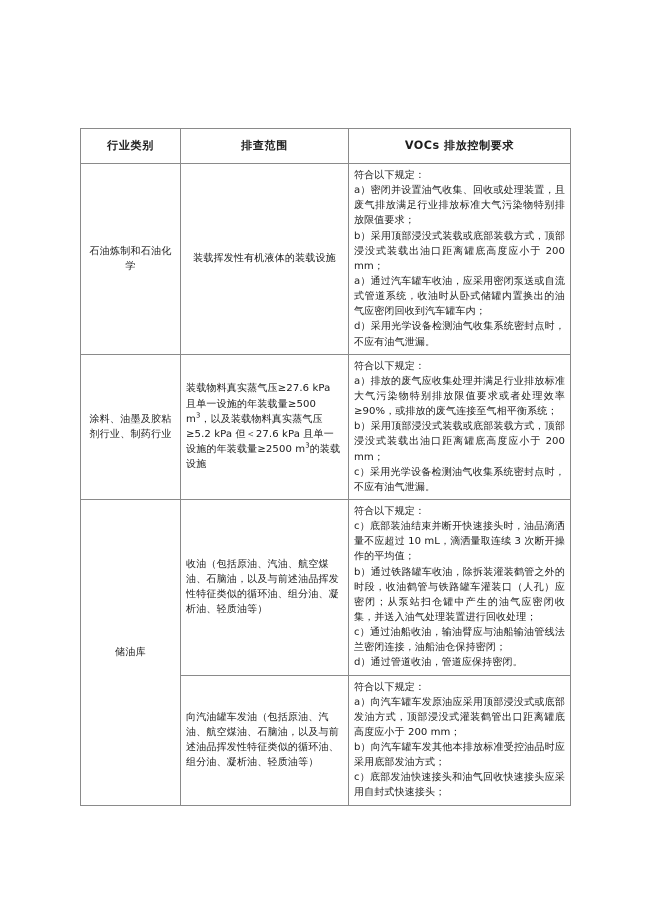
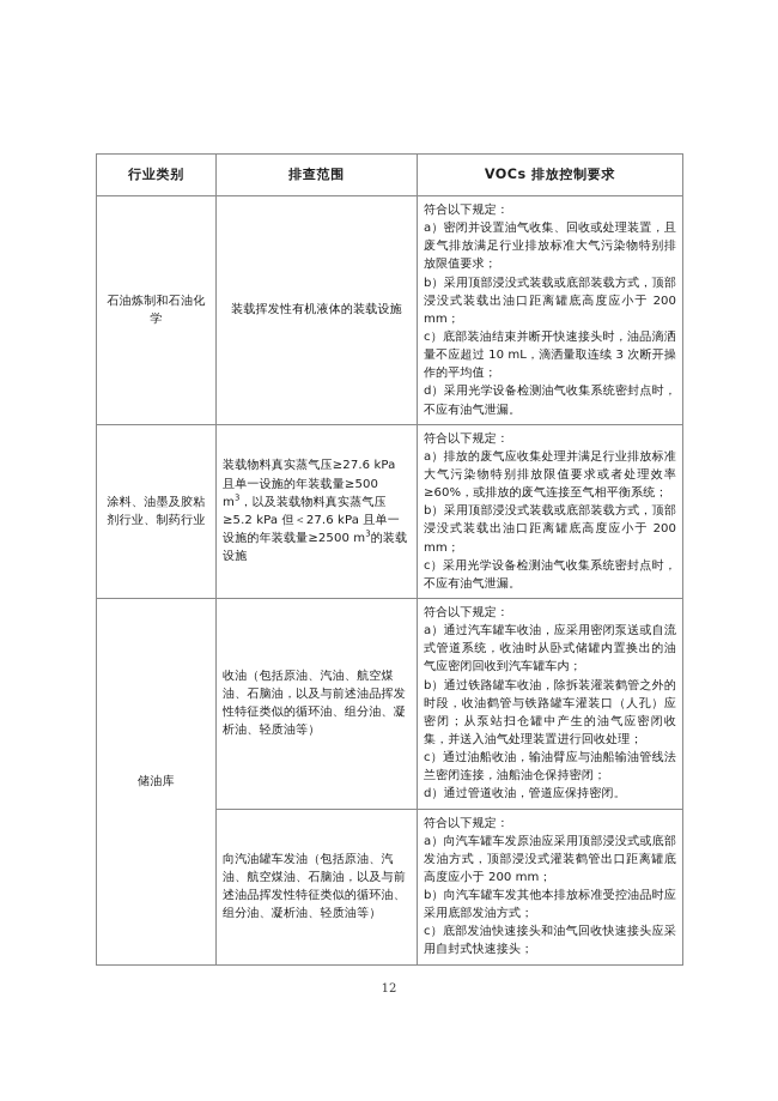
  行业类别	排查范围	VOCs 排放控制要求
- 石油炼制和石油化学	装载挥发性有机液体的装载设施	符合以下规定： a）密闭并设置油气收集、回收或处理装置，且废气排放满足行业排放标准大气污染物特别排放限值要求； b）采用顶部浸没式装载或底部装载方式，顶部浸没式装载出油口距离罐底高度应小于 200 mm； a）通过汽车罐车收油，应采用密闭泵送或自流式管道系统，收油时从卧式储罐内置换出的油气应密闭回收到汽车罐车内； d）采用光学设备检测油气收集系统密封点时，不应有油气泄漏。
+ 石油炼制和石油化学	装载挥发性有机液体的装载设施	符合以下规定： a）密闭并设置油气收集、回收或处理装置，且废气排放满足行业排放标准大气污染物特别排放限值要求； b）采用顶部浸没式装载或底部装载方式，顶部浸没式装载出油口距离罐底高度应小于 200 mm； c）底部装油结束并断开快速接头时，油品滴洒量不应超过 10 mL，滴洒量取连续 3 次断开操作的平均值； d）采用光学设备检测油气收集系统密封点时，不应有油气泄漏。
- 涂料、油墨及胶粘剂行业、制药行业	装载物料真实蒸气压≥27.6 kPa 且单一设施的年装载量≥500 m3，以及装载物料真实蒸气压≥5.2 kPa 但＜27.6 kPa 且单一设施的年装载量≥2500 m3的装载设施	符合以下规定： a）排放的废气应收集处理并满足行业排放标准大气污染物特别排放限值要求或者处理效率≥90%，或排放的废气连接至气相平衡系统； b）采用顶部浸没式装载或底部装载方式，顶部浸没式装载出油口距离罐底高度应小于 200 mm； c）采用光学设备检测油气收集系统密封点时，不应有油气泄漏。
+ 涂料、油墨及胶粘剂行业、制药行业	装载物料真实蒸气压≥27.6 kPa 且单一设施的年装载量≥500 m3，以及装载物料真实蒸气压≥5.2 kPa 但＜27.6 kPa 且单一设施的年装载量≥2500 m3的装载设施	符合以下规定： a）排放的废气应收集处理并满足行业排放标准大气污染物特别排放限值要求或者处理效率≥60%，或排放的废气连接至气相平衡系统； b）采用顶部浸没式装载或底部装载方式，顶部浸没式装载出油口距离罐底高度应小于 200 mm； c）采用光学设备检测油气收集系统密封点时，不应有油气泄漏。
- 储油库	收油（包括原油、汽油、航空煤油、石脑油，以及与前述油品挥发性特征类似的循环油、组分油、凝析油、轻质油等）	符合以下规定： c）底部装油结束并断开快速接头时，油品滴洒量不应超过 10 mL，滴洒量取连续 3 次断开操作的平均值； b）通过铁路罐车收油，除拆装灌装鹤管之外的时段，收油鹤管与铁路罐车灌装口（人孔）应密闭；从泵站扫仓罐中产生的油气应密闭收集，并送入油气处理装置进行回收处理； c）通过油船收油，输油臂应与油船输油管线法兰密闭连接，油船油仓保持密闭； d）通过管道收油，管道应保持密闭。
+ 储油库	收油（包括原油、汽油、航空煤油、石脑油，以及与前述油品挥发性特征类似的循环油、组分油、凝析油、轻质油等）	符合以下规定： a）通过汽车罐车收油，应采用密闭泵送或自流式管道系统，收油时从卧式储罐内置换出的油气应密闭回收到汽车罐车内； b）通过铁路罐车收油，除拆装灌装鹤管之外的时段，收油鹤管与铁路罐车灌装口（人孔）应密闭；从泵站扫仓罐中产生的油气应密闭收集，并送入油气处理装置进行回收处理； c）通过油船收油，输油臂应与油船输油管线法兰密闭连接，油船油仓保持密闭； d）通过管道收油，管道应保持密闭。
  向汽油罐车发油（包括原油、汽油、航空煤油、石脑油，以及与前述油品挥发性特征类似的循环油、组分油、凝析油、轻质油等）	符合以下规定： a）向汽车罐车发原油应采用顶部浸没式或底部发油方式，顶部浸没式灌装鹤管出口距离罐底高度应小于 200 mm； b）向汽车罐车发其他本排放标准受控油品时应采用底部发油方式； c）底部发油快速接头和油气回收快速接头应采用自封式快速接头；
+ 12
